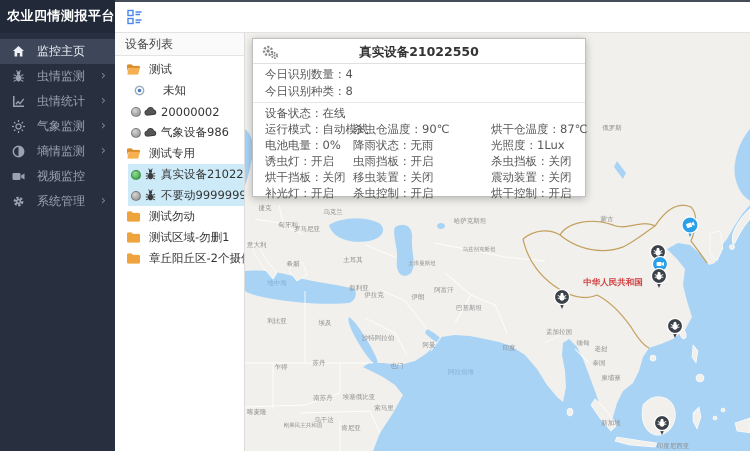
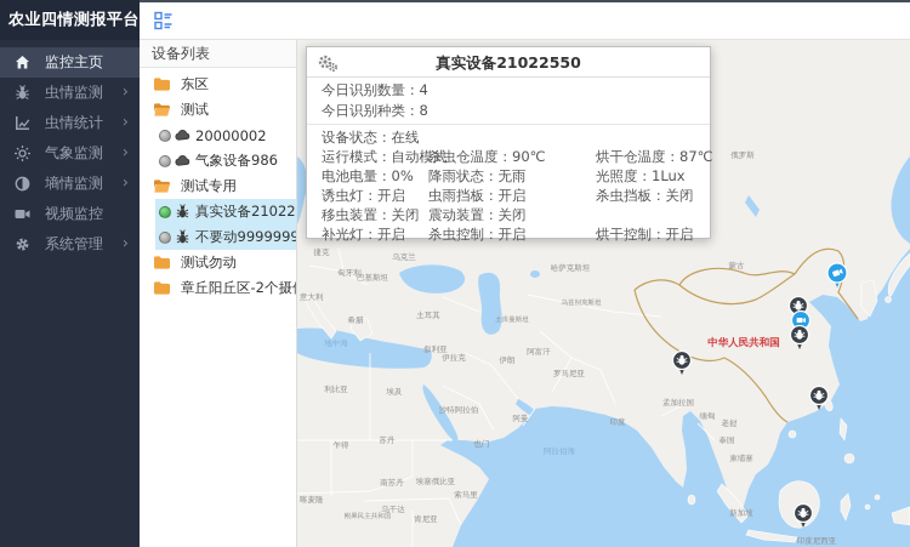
  农业四情测报平台
  监控主页
  虫情监测
  ›
  虫情统计
  ›
  气象监测
  ›
  墒情监测
  ›
  视频监控
  系统管理
  ›
  设备列表
+ 东区
  测试
- 未知
  20000002
  气象设备986
  测试专用
  真实设备21022
  不要动9999999
  测试勿动
- 测试区域-勿删1
  章丘阳丘区-2个摄
  俄罗斯
  蒙古
  哈萨克斯坦
  捷克
  乌克兰
  匈牙利
- 罗马尼亚
+ 巴基斯坦
  意大利
  希腊
  土耳其
  地中海
  叙利亚
  伊拉克
  伊朗
  阿富汗
- 巴基斯坦
+ 罗马尼亚
  利比亚
  埃及
  沙特阿拉伯
  阿曼
  也门
  阿拉伯海
  乍得
  苏丹
  南苏丹
  埃塞俄比亚
  索马里
  喀麦隆
  乌干达
  肯尼亚
  印度
  孟加拉国
  缅甸
  老挝
  泰国
  柬埔寨
  新加坡
  印度尼西亚
  中华人民共和国
  真实设备21022550
  今日识别数量：4
  今日识别种类：8
  设备状态：在线
  运行模式：自动模
  杀虫仓温度：90℃
  烘干仓温度：87℃
  电池电量：0%
  降雨状态：无雨
  光照度：1Lux
  诱虫灯：开启
  虫雨挡板：开启
  杀虫挡板：关闭
- 烘干挡板：关闭
  移虫装置：关闭
  震动装置：关闭
  补光灯：开启
  杀虫控制：开启
  烘干控制：开启
